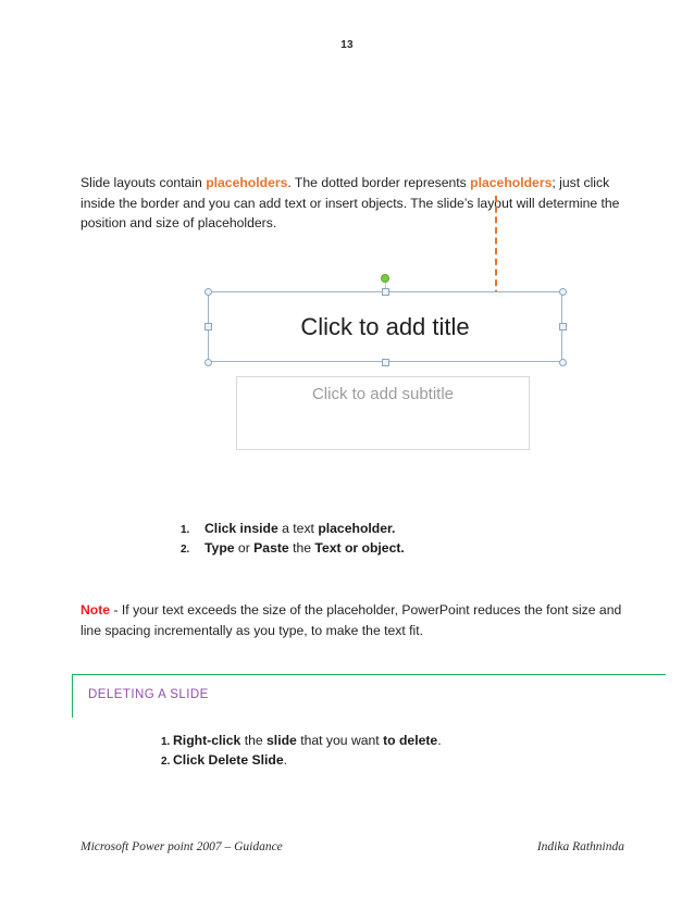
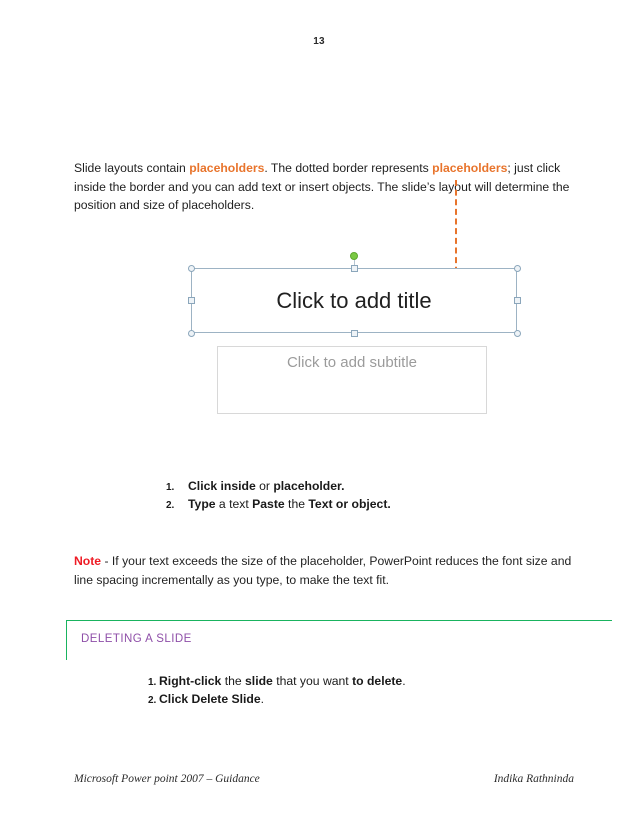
  13
  Slide layouts contain placeholders. The dotted border represents placeholders; just click inside the border and you can add text or insert objects. The slide’s layout will determine the position and size of placeholders.
  Click to add title
  Click to add subtitle
  1.
- Click inside a text placeholder.
+ Click inside or placeholder.
  2.
- Type or Paste the Text or object.
+ Type a text Paste the Text or object.
  Note - If your text exceeds the size of the placeholder, PowerPoint reduces the font size and line spacing incrementally as you type, to make the text fit.
  DELETING A SLIDE
  1.
  Right-click the slide that you want to delete.
  2.
  Click Delete Slide.
  Microsoft Power point 2007 – Guidance
  Indika Rathninda
